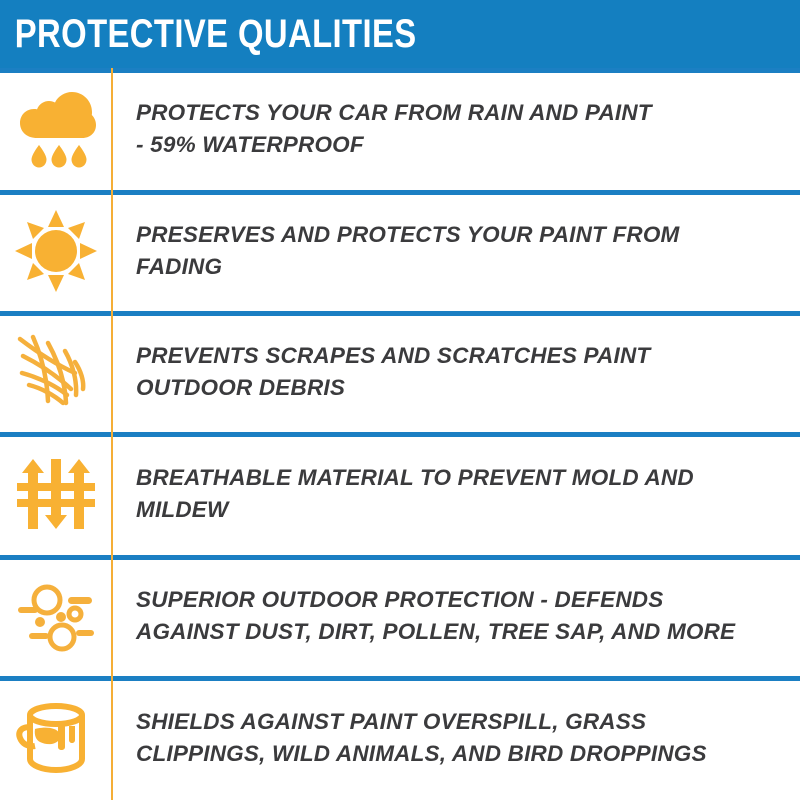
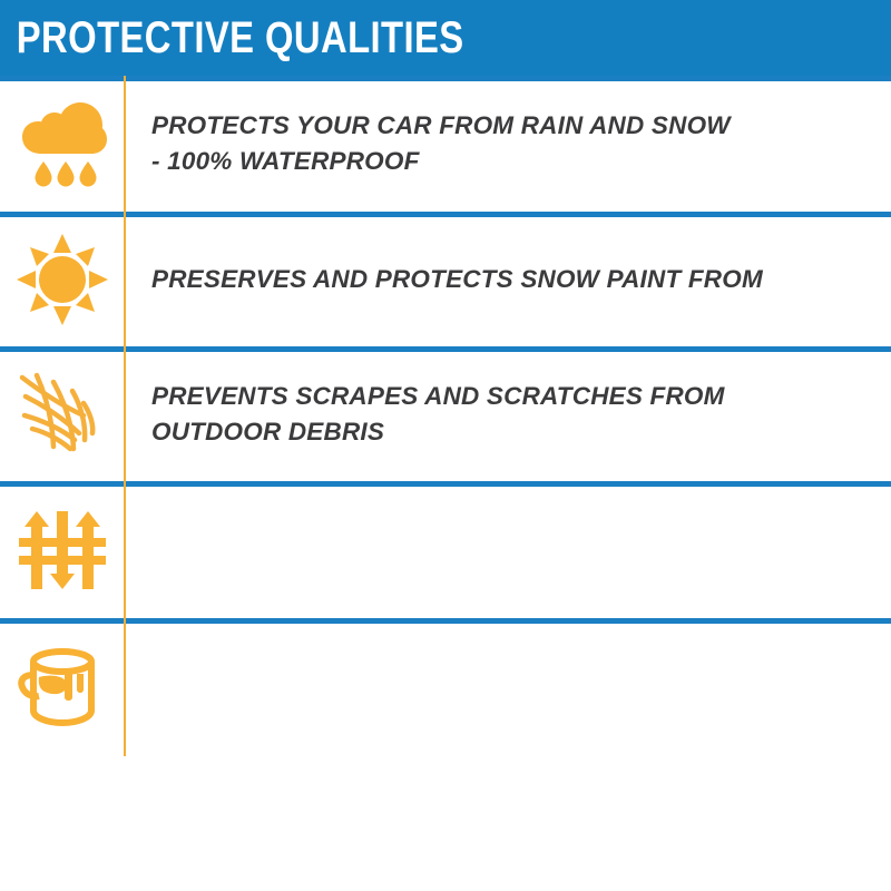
  PROTECTIVE QUALITIES
- PROTECTS YOUR CAR FROM RAIN AND PAINT
+ PROTECTS YOUR CAR FROM RAIN AND SNOW
- - 59% WATERPROOF
+ - 100% WATERPROOF
- PRESERVES AND PROTECTS YOUR PAINT FROM
+ PRESERVES AND PROTECTS SNOW PAINT FROM
- FADING
- PREVENTS SCRAPES AND SCRATCHES PAINT
+ PREVENTS SCRAPES AND SCRATCHES FROM
  OUTDOOR DEBRIS
- BREATHABLE MATERIAL TO PREVENT MOLD AND
- MILDEW
- SUPERIOR OUTDOOR PROTECTION - DEFENDS
- AGAINST DUST, DIRT, POLLEN, TREE SAP, AND MORE
- SHIELDS AGAINST PAINT OVERSPILL, GRASS
- CLIPPINGS, WILD ANIMALS, AND BIRD DROPPINGS
